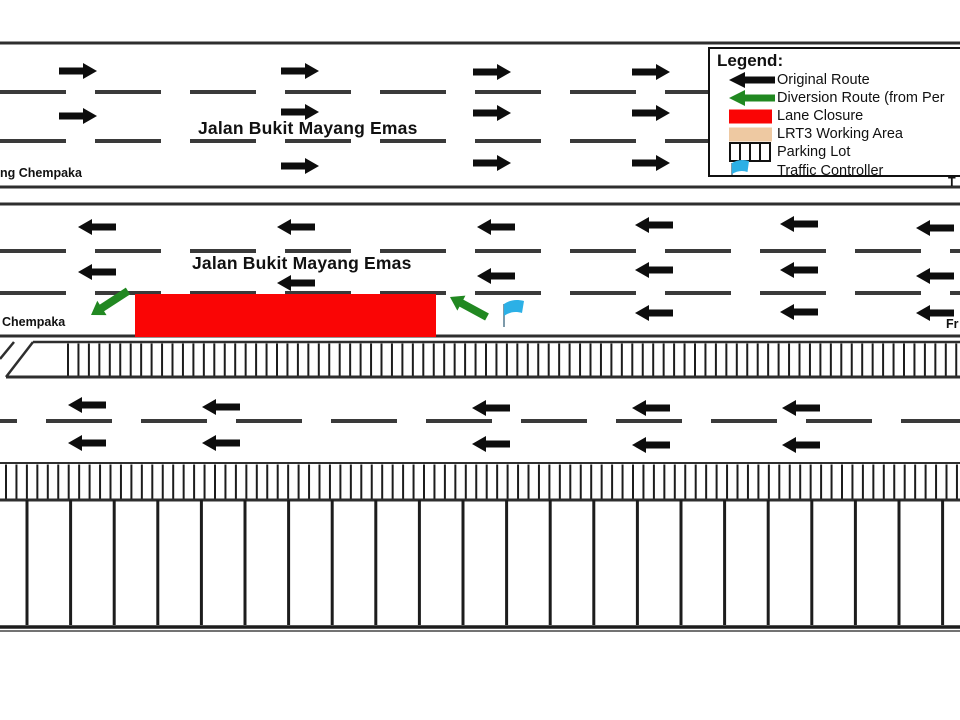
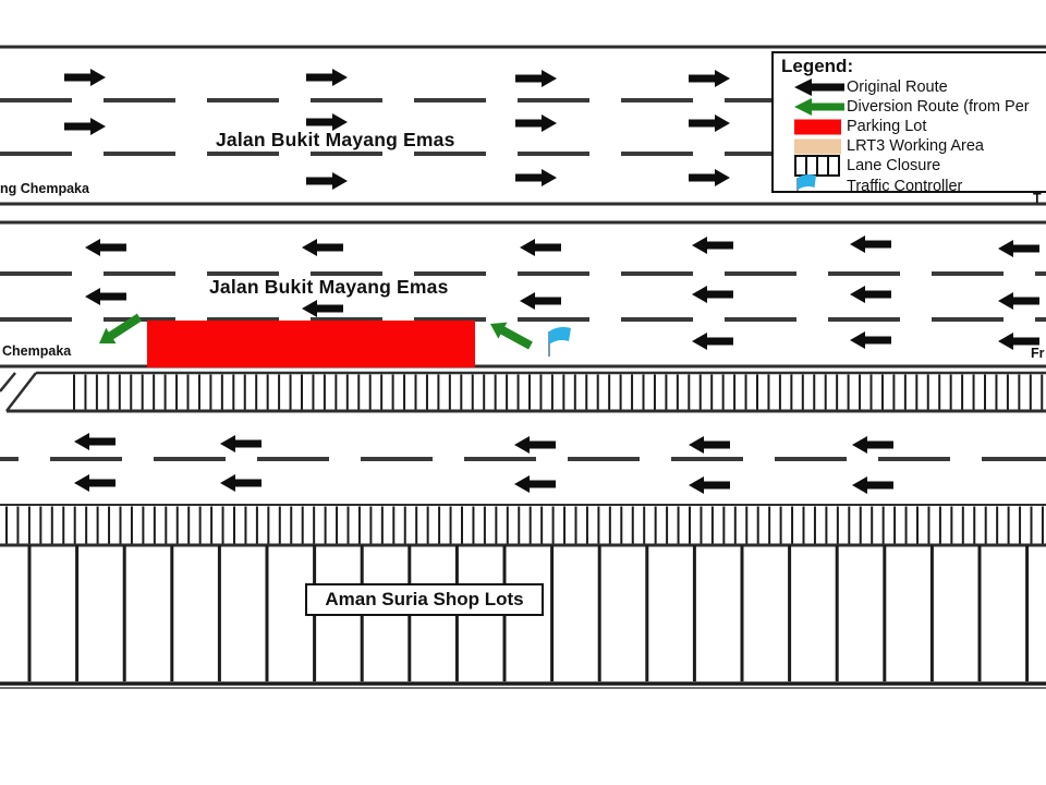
  Jalan Bukit Mayang Emas
  Jalan Bukit Mayang Emas
+ Aman Suria Shop Lots
  ng Chempaka
  Chempaka
  T
  Fr
  Legend:
  Original Route
  Diversion Route (from Per
- Lane Closure
+ Parking Lot
  LRT3 Working Area
- Parking Lot
+ Lane Closure
  Traffic Controller
